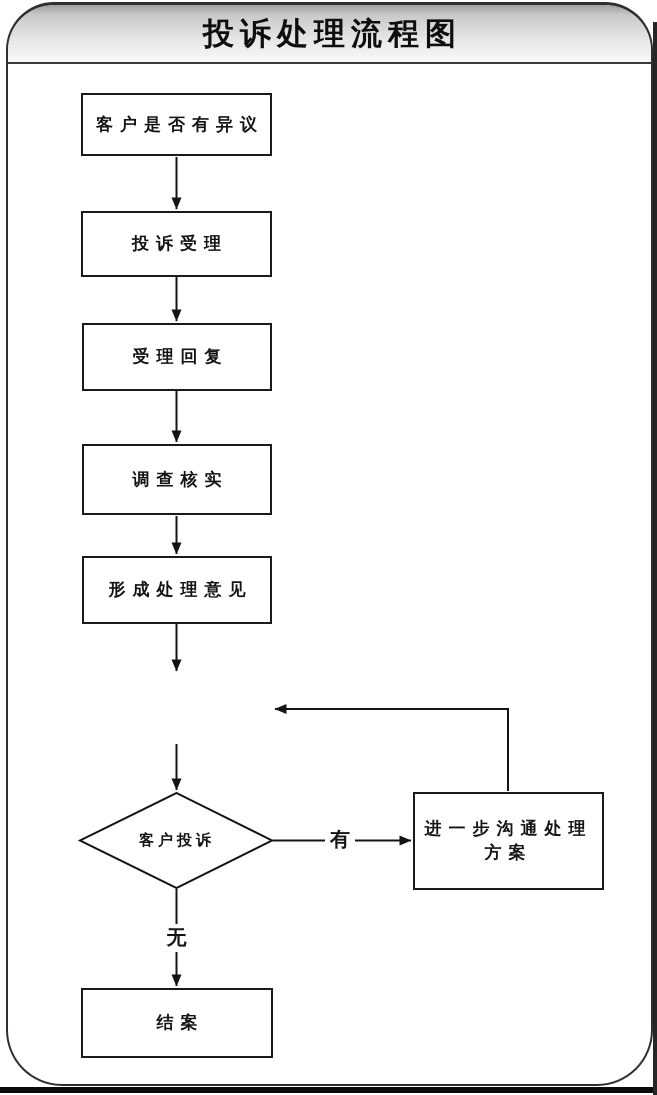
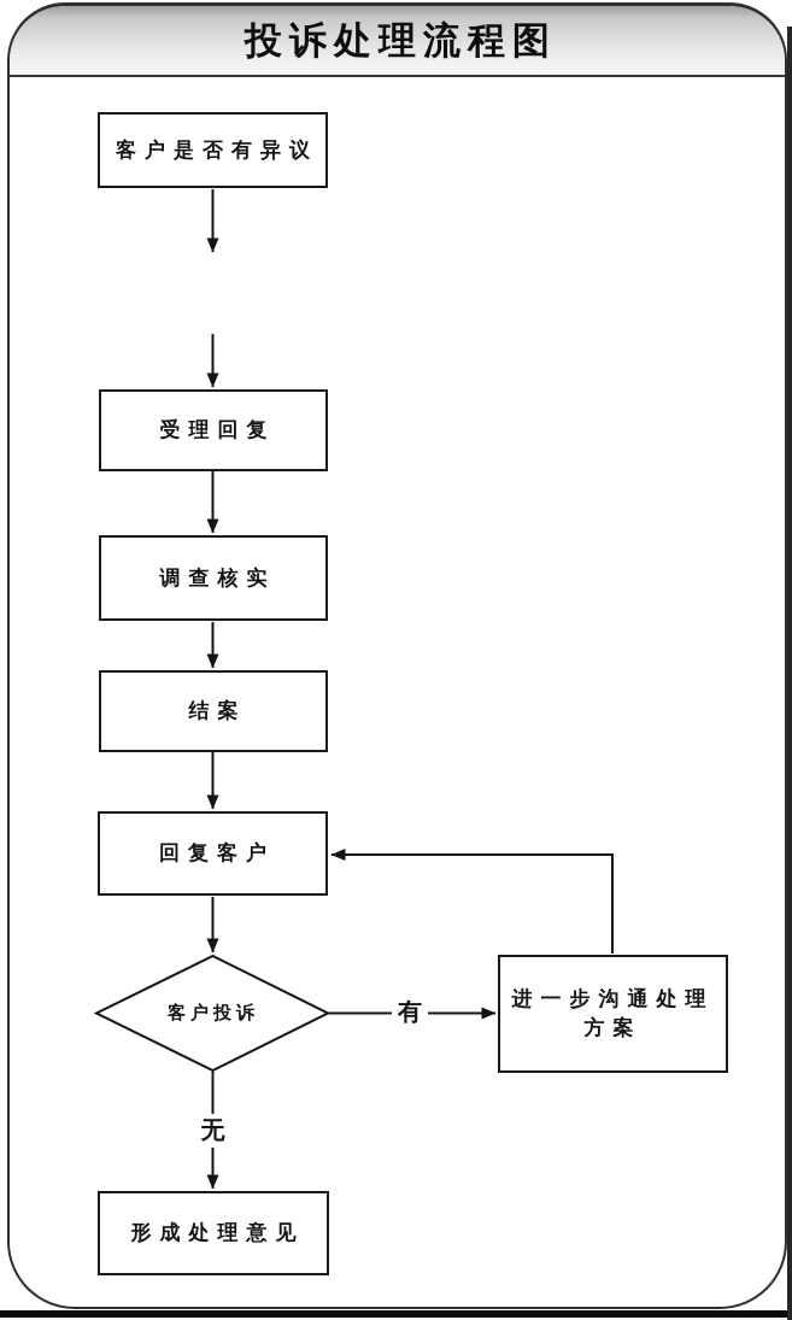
  投诉处理流程图
  客户是否有异议
- 投诉受理
  受理回复
  调查核实
- 形成处理意见
+ 结案
+ 回复客户
  客户投诉
  进一步沟通处理方案
- 结案
+ 形成处理意见
  有
  无
